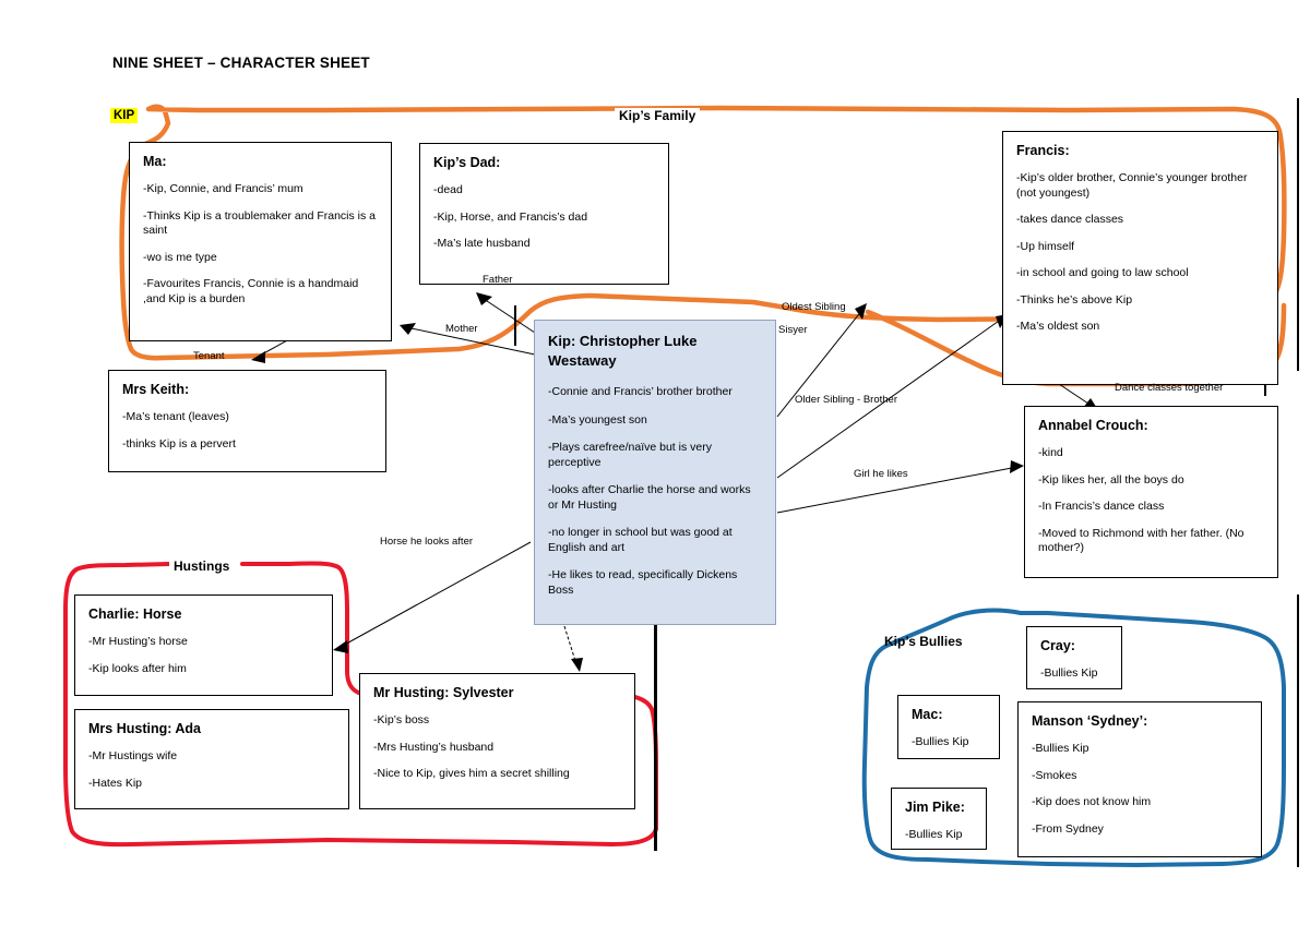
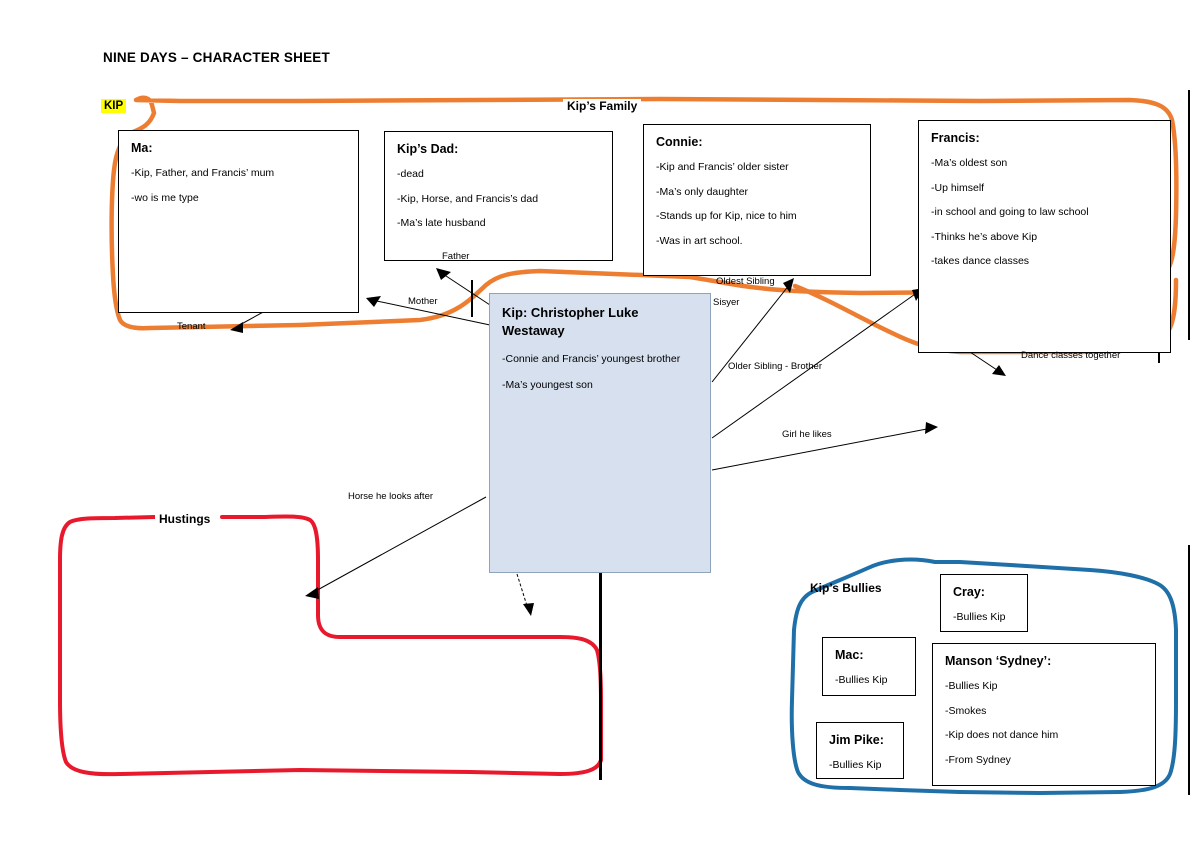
- NINE SHEET – CHARACTER SHEET
+ NINE DAYS – CHARACTER SHEET
  KIP
  Kip’s Family
  Hustings
  Kip’s Bullies
  Ma:
- -Kip, Connie, and Francis’ mum
+ -Kip, Father, and Francis’ mum
- -Thinks Kip is a troublemaker and Francis is a saint
  -wo is me type
- -Favourites Francis, Connie is a handmaid ,and Kip is a burden
  Kip’s Dad:
  -dead
  -Kip, Horse, and Francis’s dad
  -Ma’s late husband
+ Connie:
+ -Kip and Francis’ older sister
+ -Ma’s only daughter
+ -Stands up for Kip, nice to him
+ -Was in art school.
  Francis:
- -Kip’s older brother, Connie’s younger brother (not youngest)
- -takes dance classes
+ -Ma’s oldest son
  -Up himself
  -in school and going to law school
  -Thinks he’s above Kip
- -Ma’s oldest son
+ -takes dance classes
- Mrs Keith:
- -Ma’s tenant (leaves)
- -thinks Kip is a pervert
  Kip: Christopher Luke Westaway
- -Connie and Francis’ brother brother
+ -Connie and Francis’ youngest brother
  -Ma’s youngest son
- -Plays carefree/naïve but is very perceptive
- -looks after Charlie the horse and works or Mr Husting
- -no longer in school but was good at English and art
- -He likes to read, specifically Dickens Boss
- Annabel Crouch:
- -kind
- -Kip likes her, all the boys do
- -In Francis’s dance class
- -Moved to Richmond with her father. (No mother?)
- Charlie: Horse
- -Mr Husting’s horse
- -Kip looks after him
- Mrs Husting: Ada
- -Mr Hustings wife
- -Hates Kip
- Mr Husting: Sylvester
- -Kip’s boss
- -Mrs Husting’s husband
- -Nice to Kip, gives him a secret shilling
  Cray:
  -Bullies Kip
  Mac:
  -Bullies Kip
  Jim Pike:
  -Bullies Kip
  Manson ‘Sydney’:
  -Bullies Kip
  -Smokes
- -Kip does not know him
+ -Kip does not dance him
  -From Sydney
  Father
  Mother
  Tenant
  Oldest Sibling
  Sisyer
  Older Sibling - Brother
  Girl he likes
  Dance classes together
  Horse he looks after
